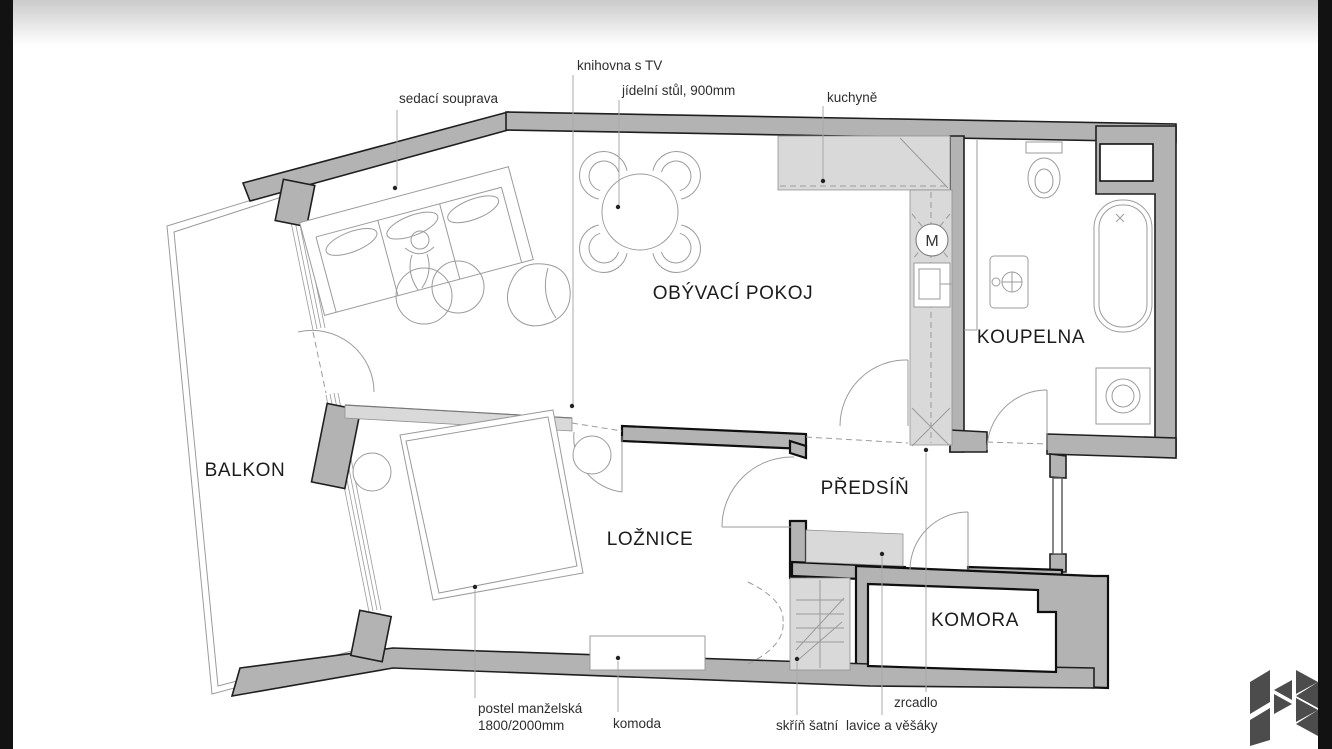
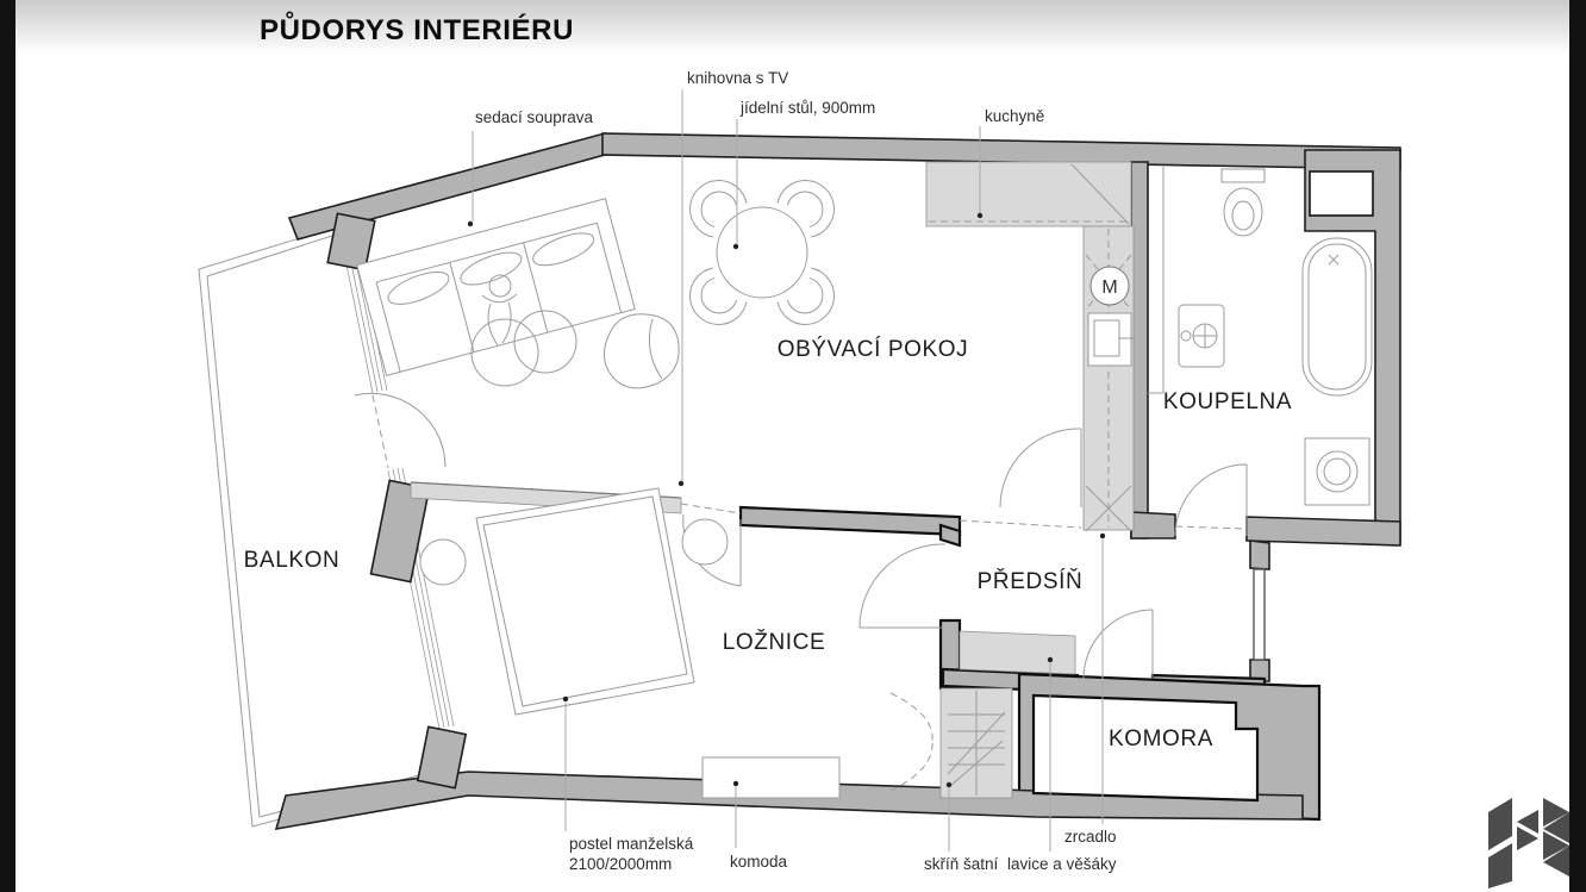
  M
+ PŮDORYS INTERIÉRU
  OBÝVACÍ POKOJ
  KOUPELNA
  BALKON
  LOŽNICE
  PŘEDSÍŇ
  KOMORA
  sedací souprava
  knihovna s TV
  jídelní stůl, 900mm
  kuchyně
  postel manželská
- 1800/2000mm
+ 2100/2000mm
  komoda
  skříň šatní
  lavice a věšáky
  zrcadlo
